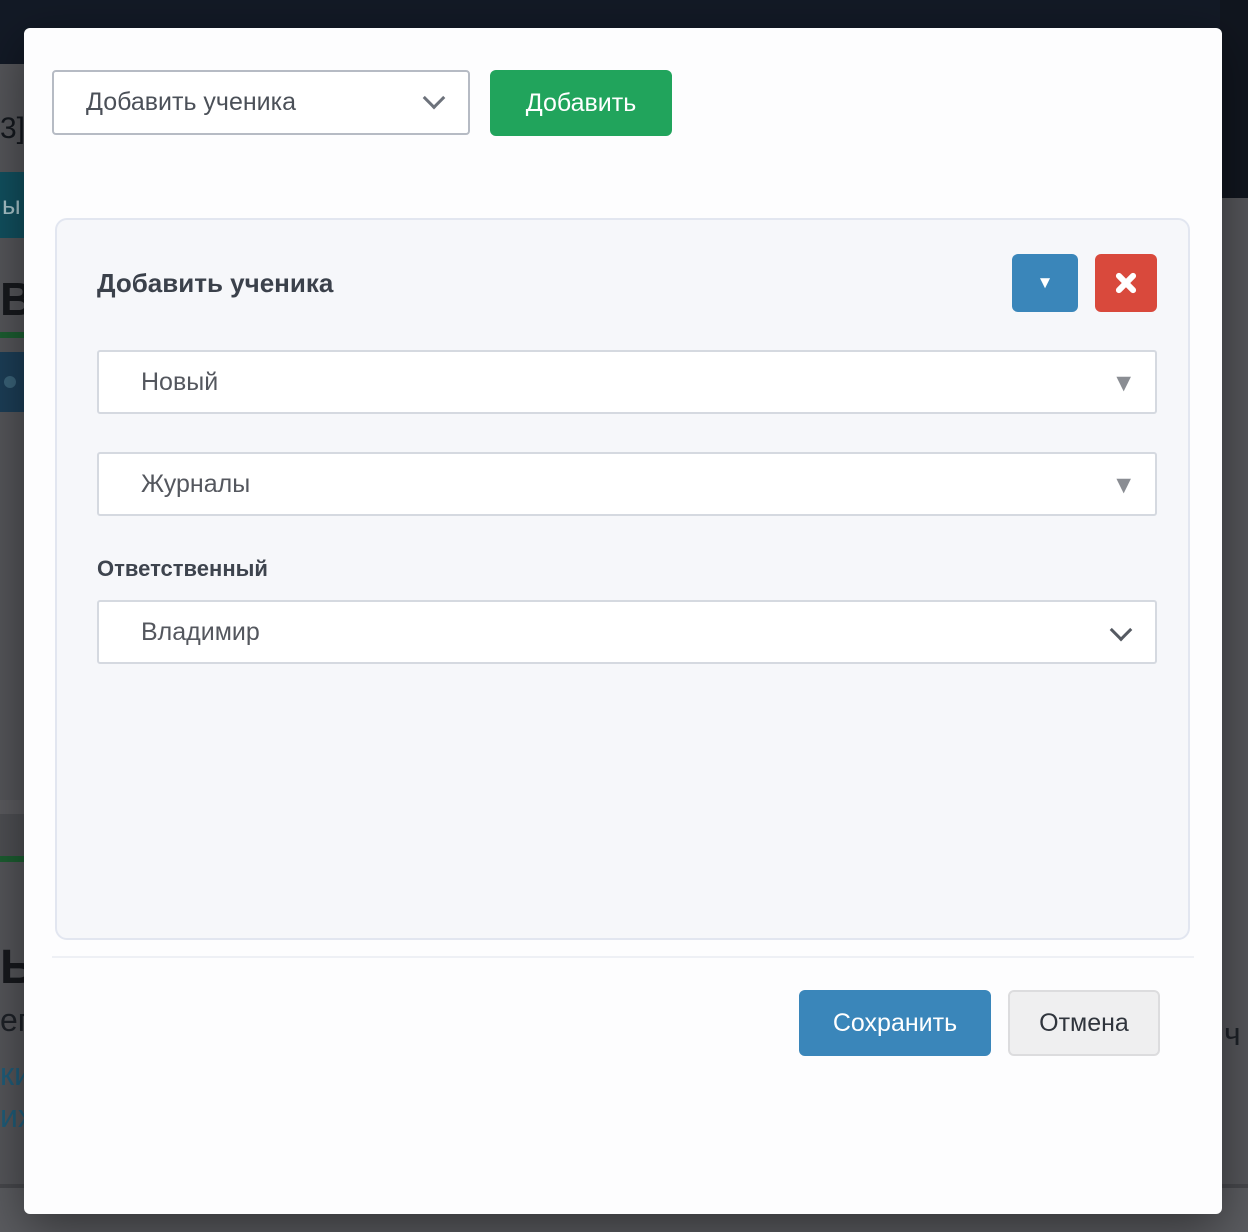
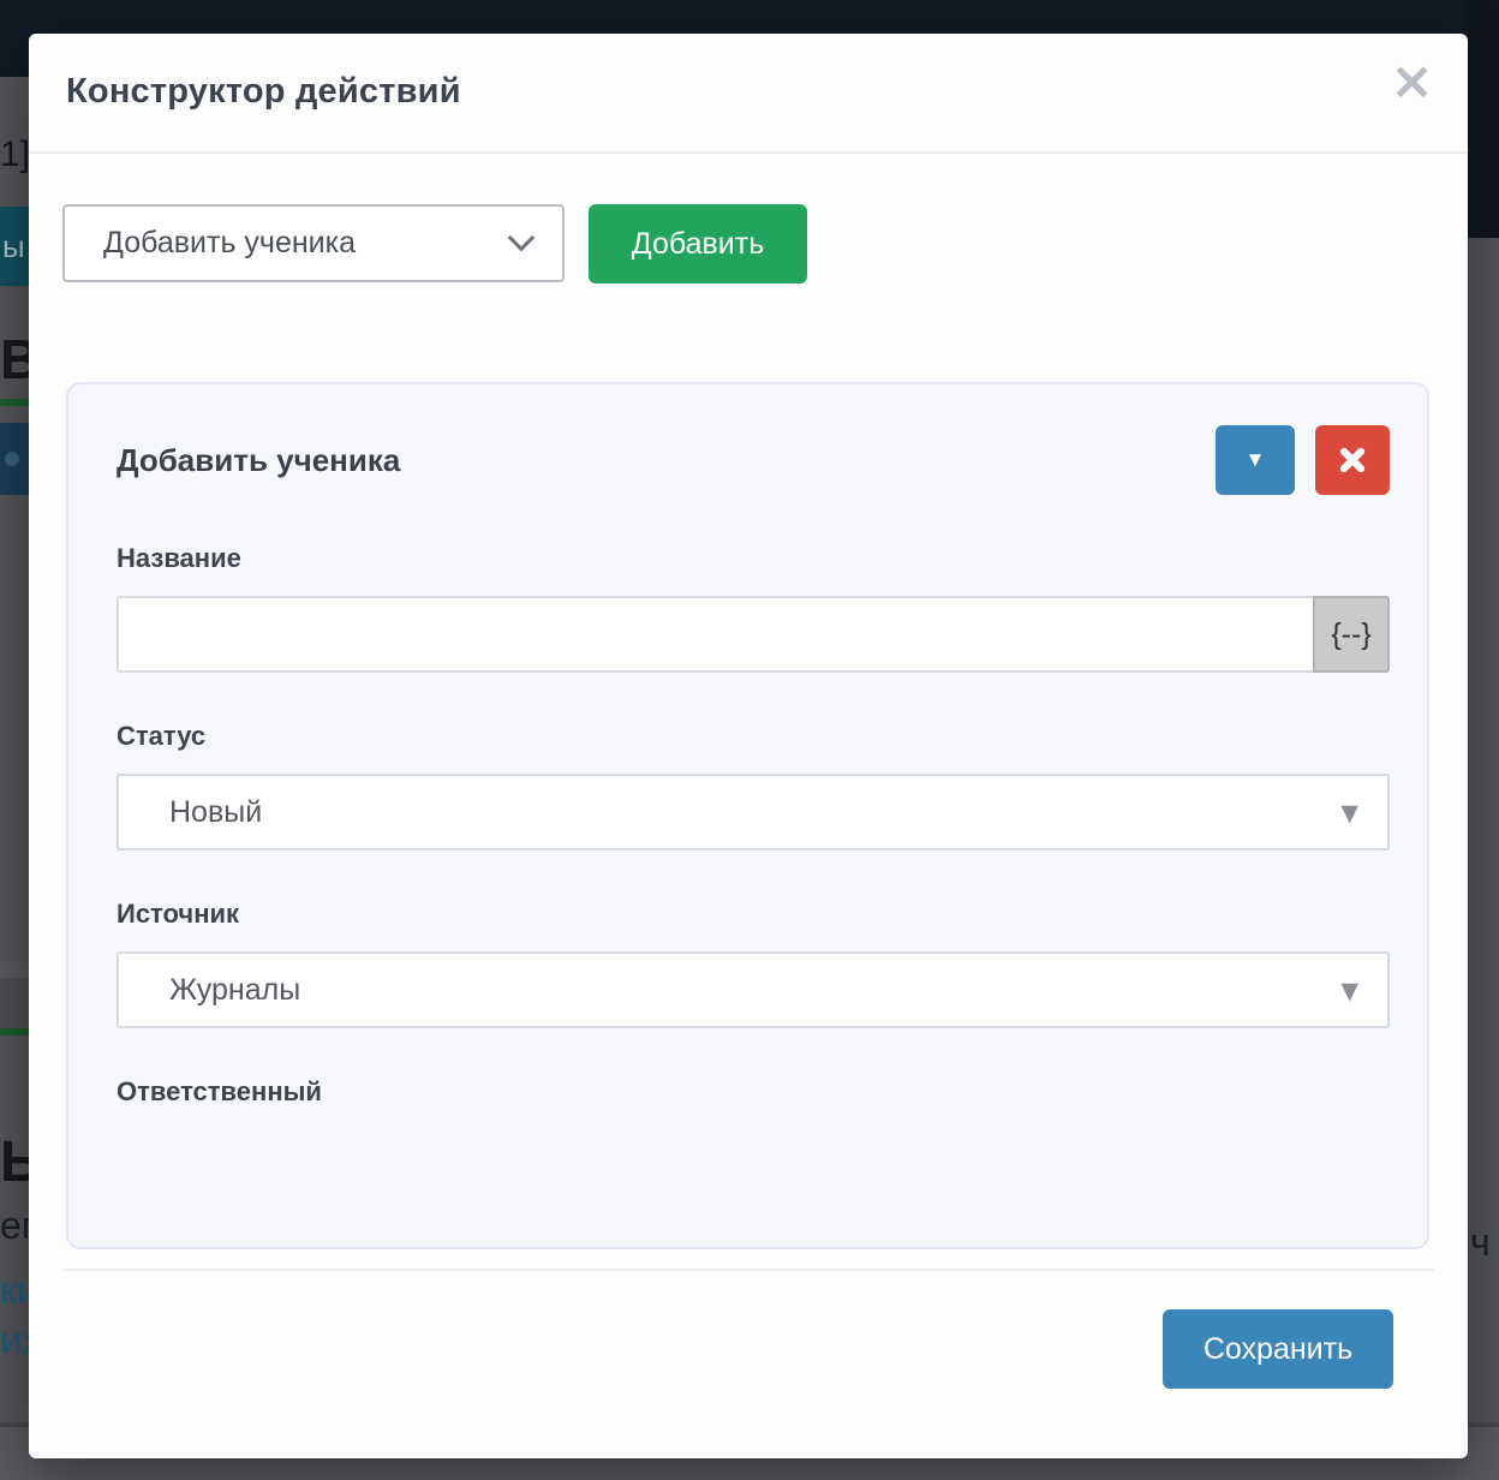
- 3]
+ 1]
  ы
  В
  Ь
  ки
  ч
+ Конструктор действий
+ ×
  Добавить ученика
  Добавить
  Добавить ученика
  ▼
+ Название
+ {--}
+ Статус
  Новый
  ▼
+ Источник
  Журналы
  ▼
  Ответственный
- Владимир
  Сохранить
- Отмена
